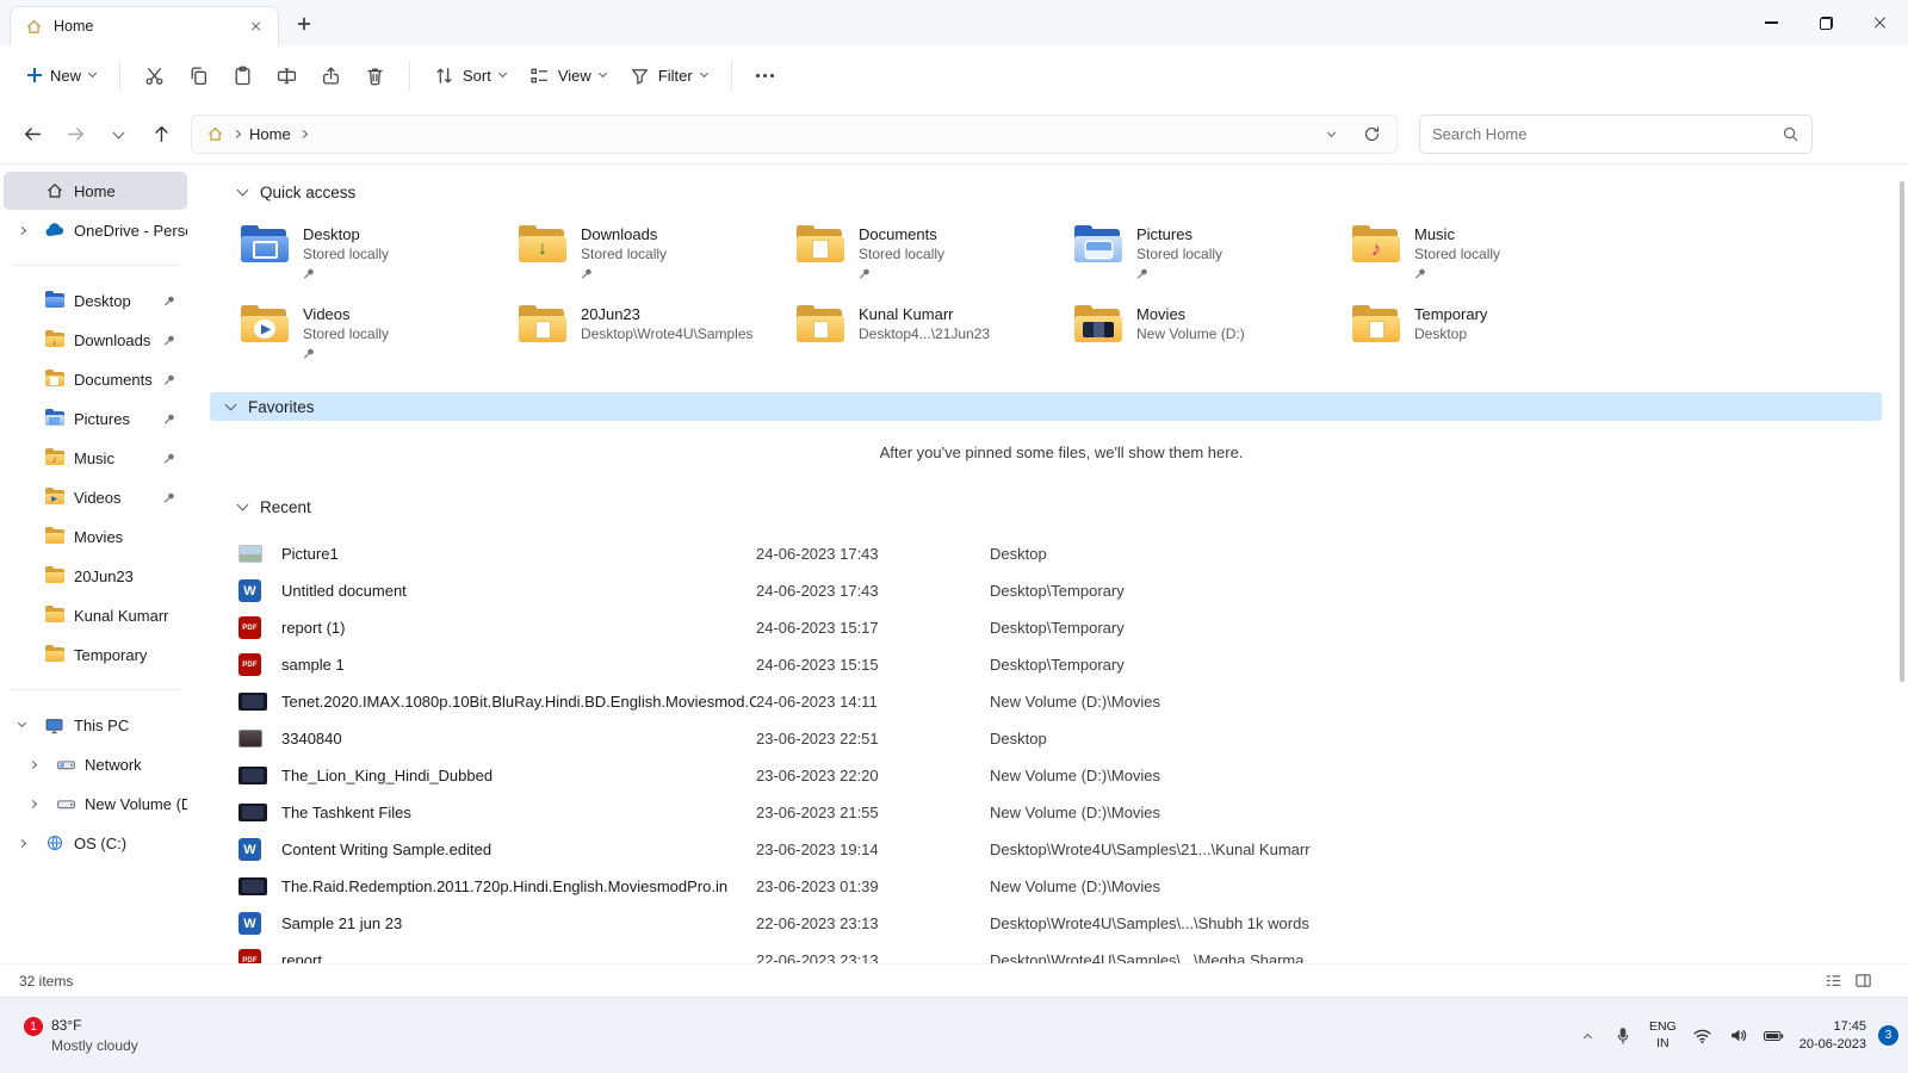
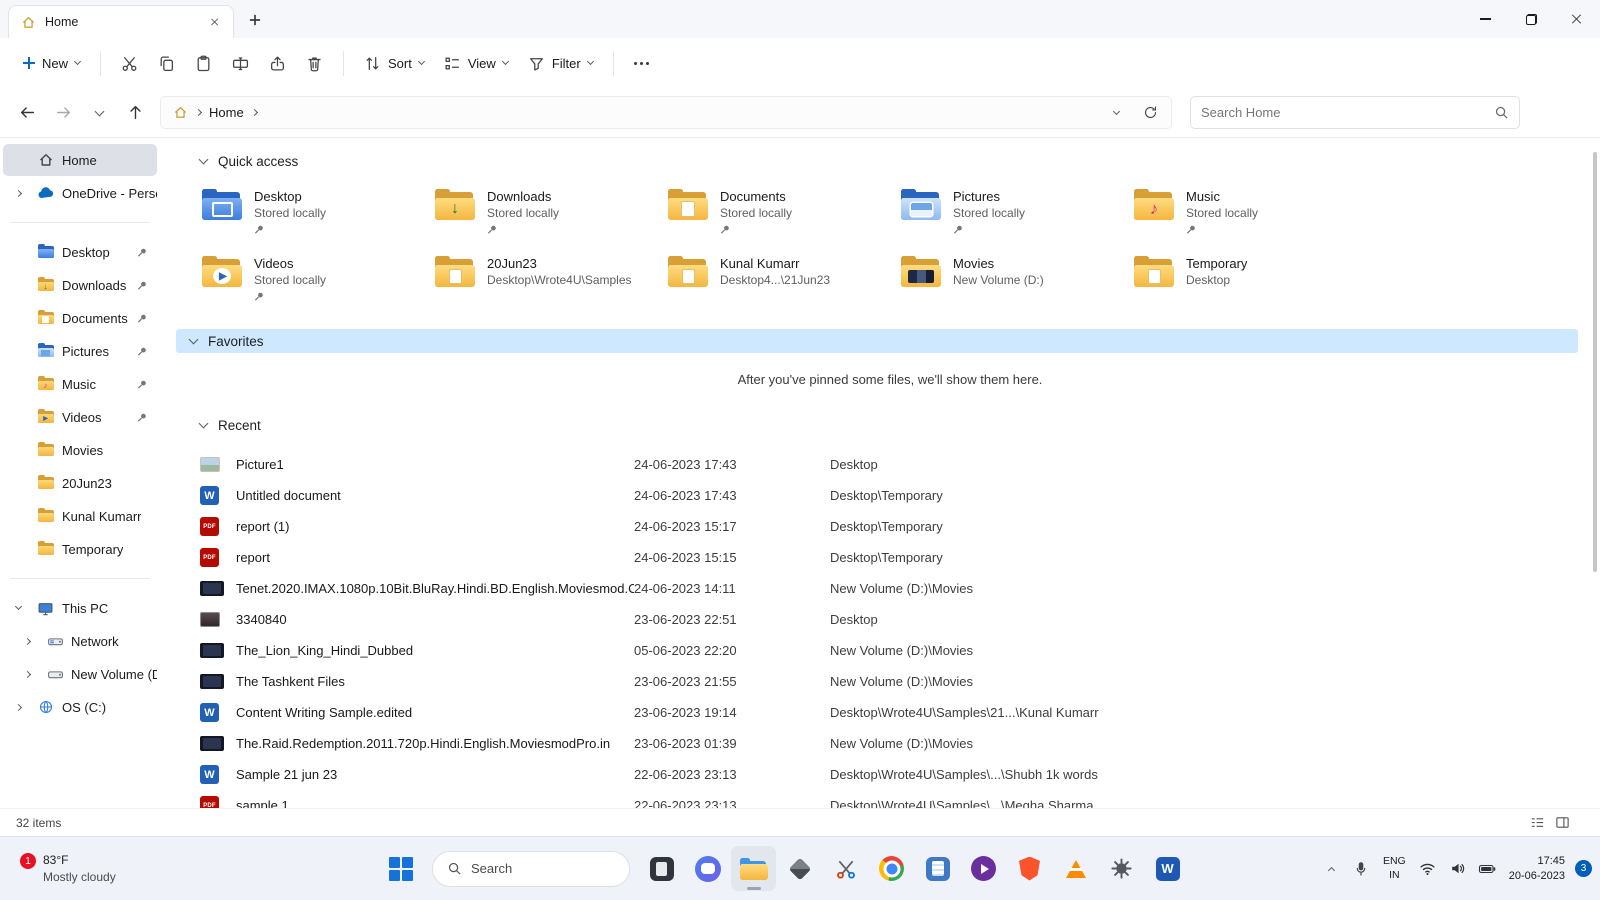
  Home
  New
  Sort
  View
  Filter
  Home
  Search Home
  Home
  OneDrive - Pers
  Desktop
  Downloads
  Documents
  Pictures
  Music
  Videos
  Movies
  20Jun23
  Kunal Kumarr
  Temporary
  This PC
  Network
  New Volume (D
  OS (C:)
  Quick access
  Desktop
  Stored locally
  Downloads
  Stored locally
  Documents
  Stored locally
  Pictures
  Stored locally
  Music
  Stored locally
  Videos
  Stored locally
  20Jun23
  Desktop\Wrote4U\Samples
  Kunal Kumarr
  Desktop4...\21Jun23
  Movies
  New Volume (D:)
  Temporary
  Desktop
  Favorites
  After you've pinned some files, we'll show them here.
  Recent
  Picture1
  24-06-2023 17:43
  Desktop
  Untitled document
  24-06-2023 17:43
  Desktop\Temporary
  report (1)
  24-06-2023 15:17
  Desktop\Temporary
- sample 1
+ report
  24-06-2023 15:15
  Desktop\Temporary
  Tenet.2020.IMAX.1080p.10Bit.BluRay.Hindi.BD.English.Moviesmod.C
  24-06-2023 14:11
  New Volume (D:)\Movies
  3340840
  23-06-2023 22:51
  Desktop
  The_Lion_King_Hindi_Dubbed
- 23-06-2023 22:20
+ 05-06-2023 22:20
  New Volume (D:)\Movies
  The Tashkent Files
  23-06-2023 21:55
  New Volume (D:)\Movies
  Content Writing Sample.edited
  23-06-2023 19:14
  Desktop\Wrote4U\Samples\21...\Kunal Kumarr
  The.Raid.Redemption.2011.720p.Hindi.English.MoviesmodPro.in
  23-06-2023 01:39
  New Volume (D:)\Movies
  Sample 21 jun 23
  22-06-2023 23:13
  Desktop\Wrote4U\Samples\...\Shubh 1k words
- report
+ sample 1
  22-06-2023 23:13
  Desktop\Wrote4U\Samples\...\Megha Sharma
  32 items
  1
  83°F
  Mostly cloudy
+ Search
  ENG
  IN
  17:45
  20-06-2023
  3
